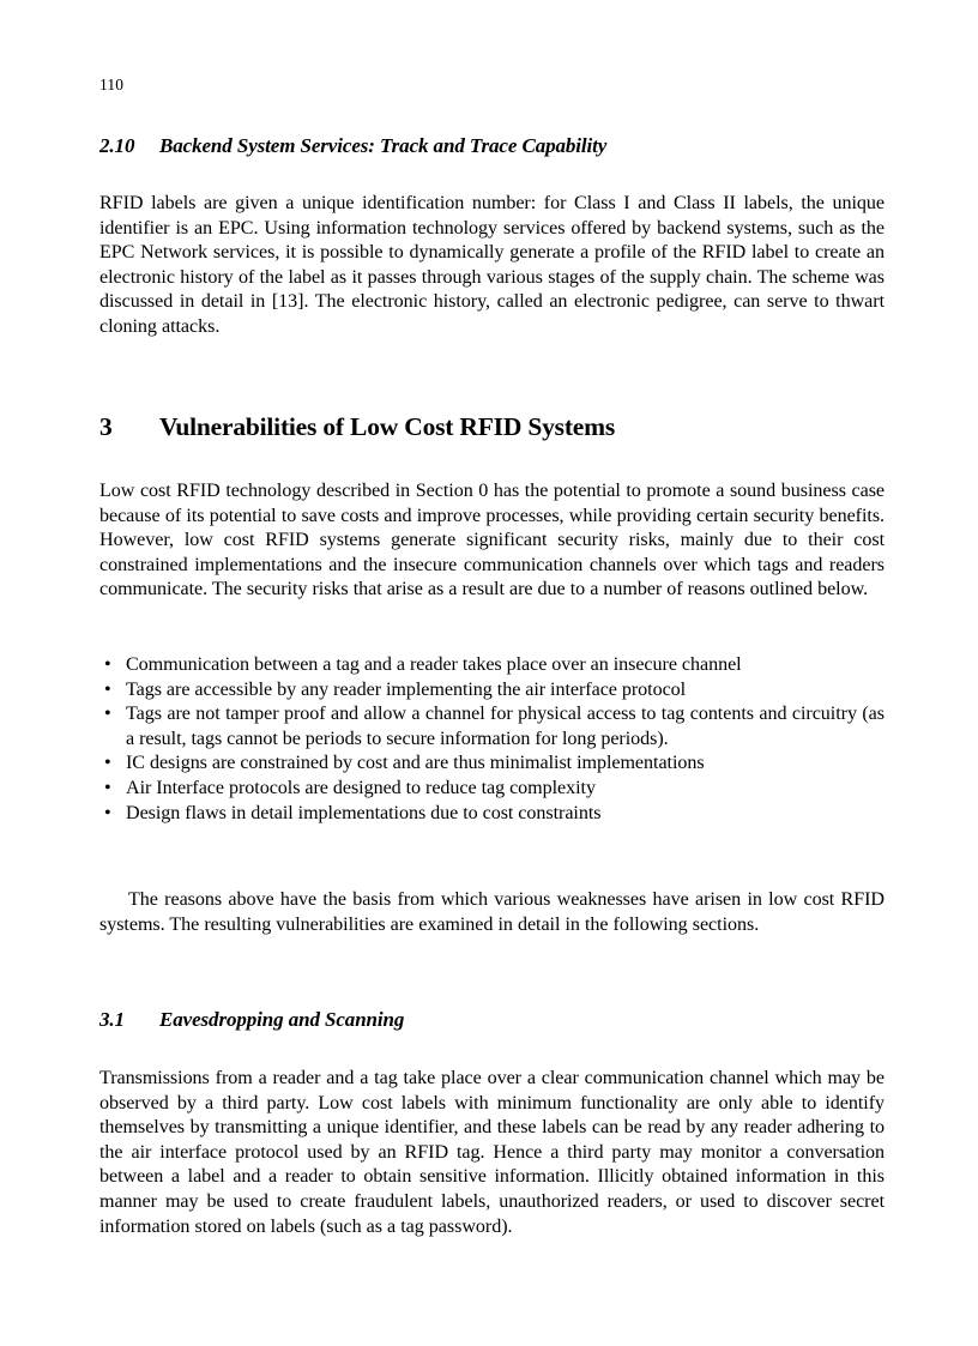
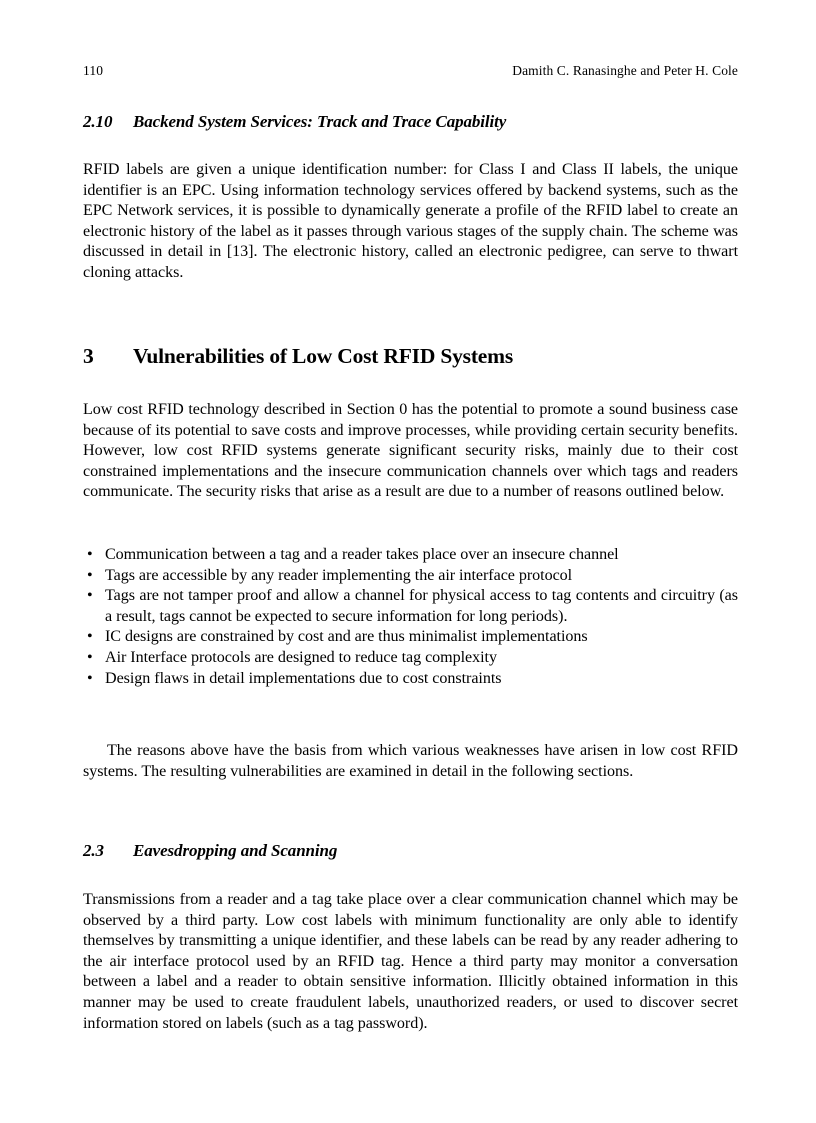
  110
+ Damith C. Ranasinghe and Peter H. Cole
  2.10
  Backend System Services: Track and Trace Capability
  RFID labels are given a unique identification number: for Class I and Class II labels, the unique identifier is an EPC. Using information technology services offered by backend systems, such as the EPC Network services, it is possible to dynamically generate a profile of the RFID label to create an electronic history of the label as it passes through various stages of the supply chain. The scheme was discussed in detail in [13]. The electronic history, called an electronic pedigree, can serve to thwart cloning attacks.
  3
  Vulnerabilities of Low Cost RFID Systems
  Low cost RFID technology described in Section 0 has the potential to promote a sound business case because of its potential to save costs and improve processes, while providing certain security benefits. However, low cost RFID systems generate significant security risks, mainly due to their cost constrained implementations and the insecure communication channels over which tags and readers communicate. The security risks that arise as a result are due to a number of reasons outlined below.
  •
  Communication between a tag and a reader takes place over an insecure channel
  •
  Tags are accessible by any reader implementing the air interface protocol
  •
- Tags are not tamper proof and allow a channel for physical access to tag contents and circuitry (as a result, tags cannot be periods to secure information for long periods).
+ Tags are not tamper proof and allow a channel for physical access to tag contents and circuitry (as a result, tags cannot be expected to secure information for long periods).
  •
  IC designs are constrained by cost and are thus minimalist implementations
  •
  Air Interface protocols are designed to reduce tag complexity
  •
  Design flaws in detail implementations due to cost constraints
  The reasons above have the basis from which various weaknesses have arisen in low cost RFID systems. The resulting vulnerabilities are examined in detail in the following sections.
- 3.1
+ 2.3
  Eavesdropping and Scanning
  Transmissions from a reader and a tag take place over a clear communication channel which may be observed by a third party. Low cost labels with minimum functionality are only able to identify themselves by transmitting a unique identifier, and these labels can be read by any reader adhering to the air interface protocol used by an RFID tag. Hence a third party may monitor a conversation between a label and a reader to obtain sensitive information. Illicitly obtained information in this manner may be used to create fraudulent labels, unauthorized readers, or used to discover secret information stored on labels (such as a tag password).
